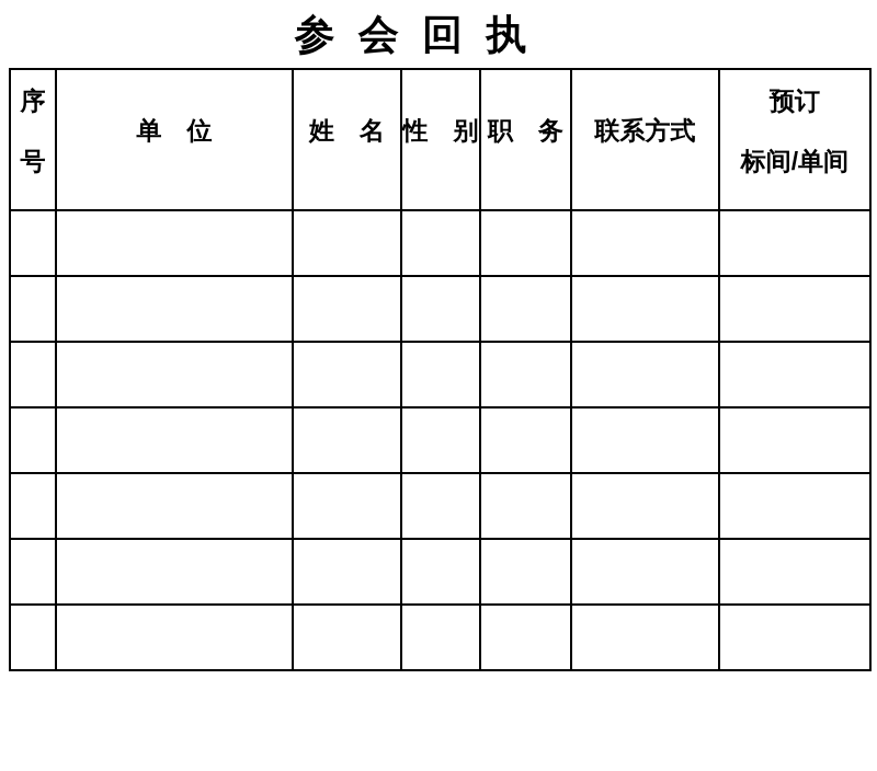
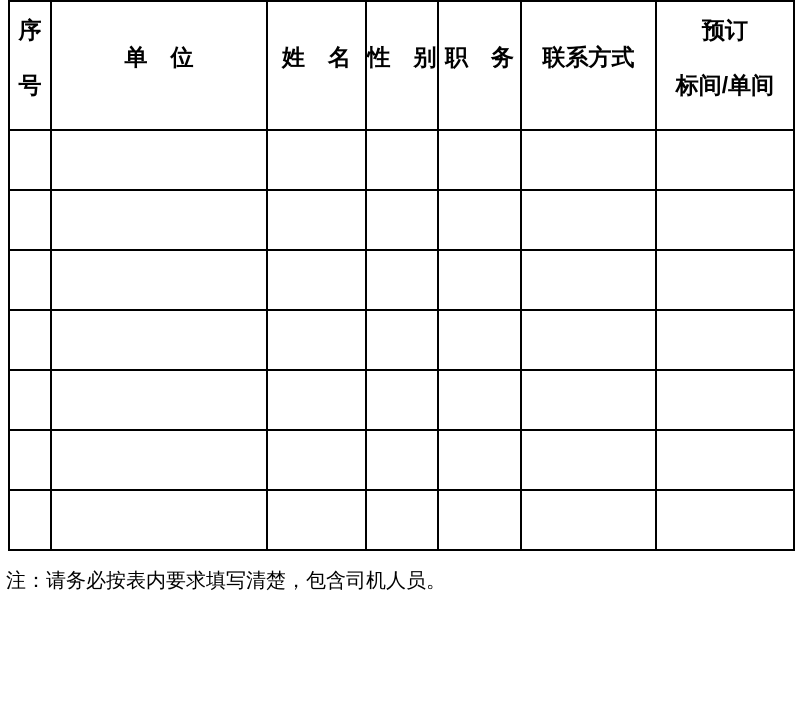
- 参 会 回 执
  序 号	单 位	姓 名	性 别	职 务	联系方式	预订 标间/单间
+ 注：请务必按表内要求填写清楚，包含司机人员。
